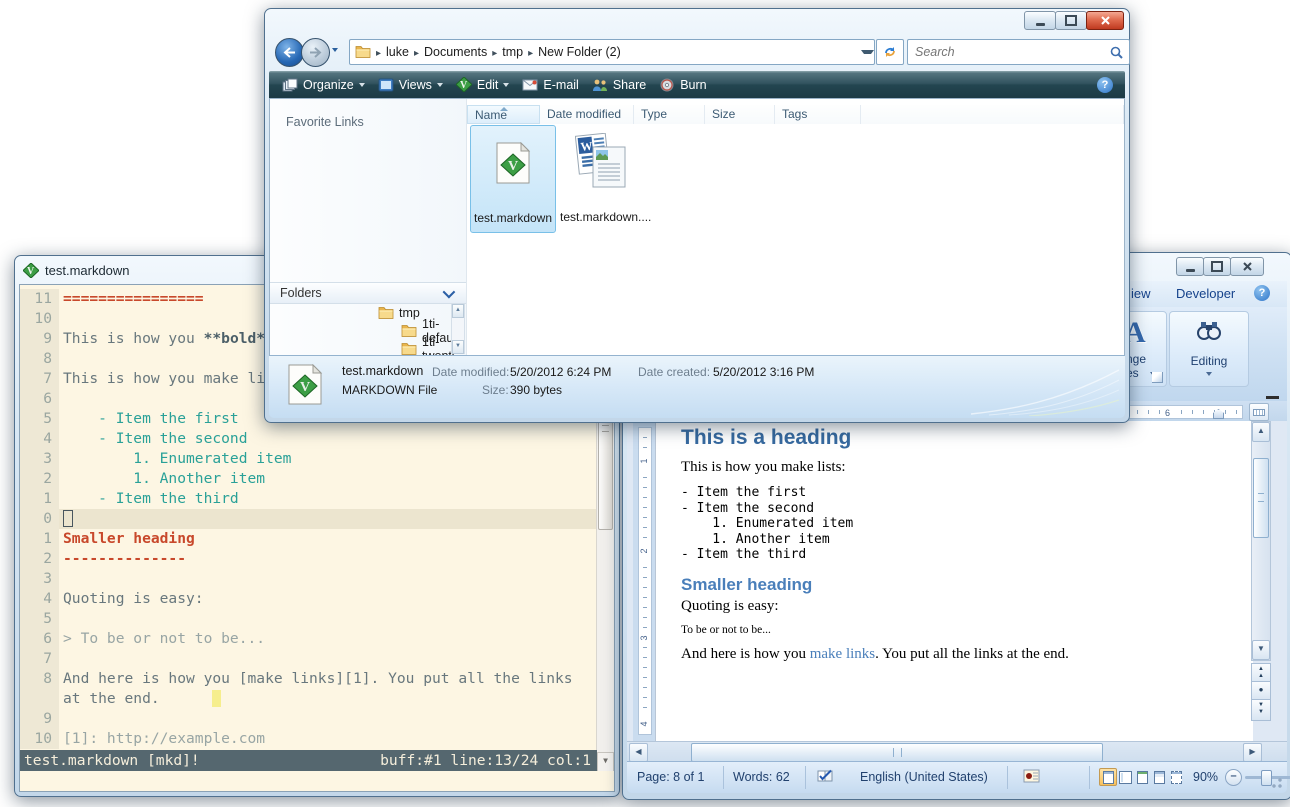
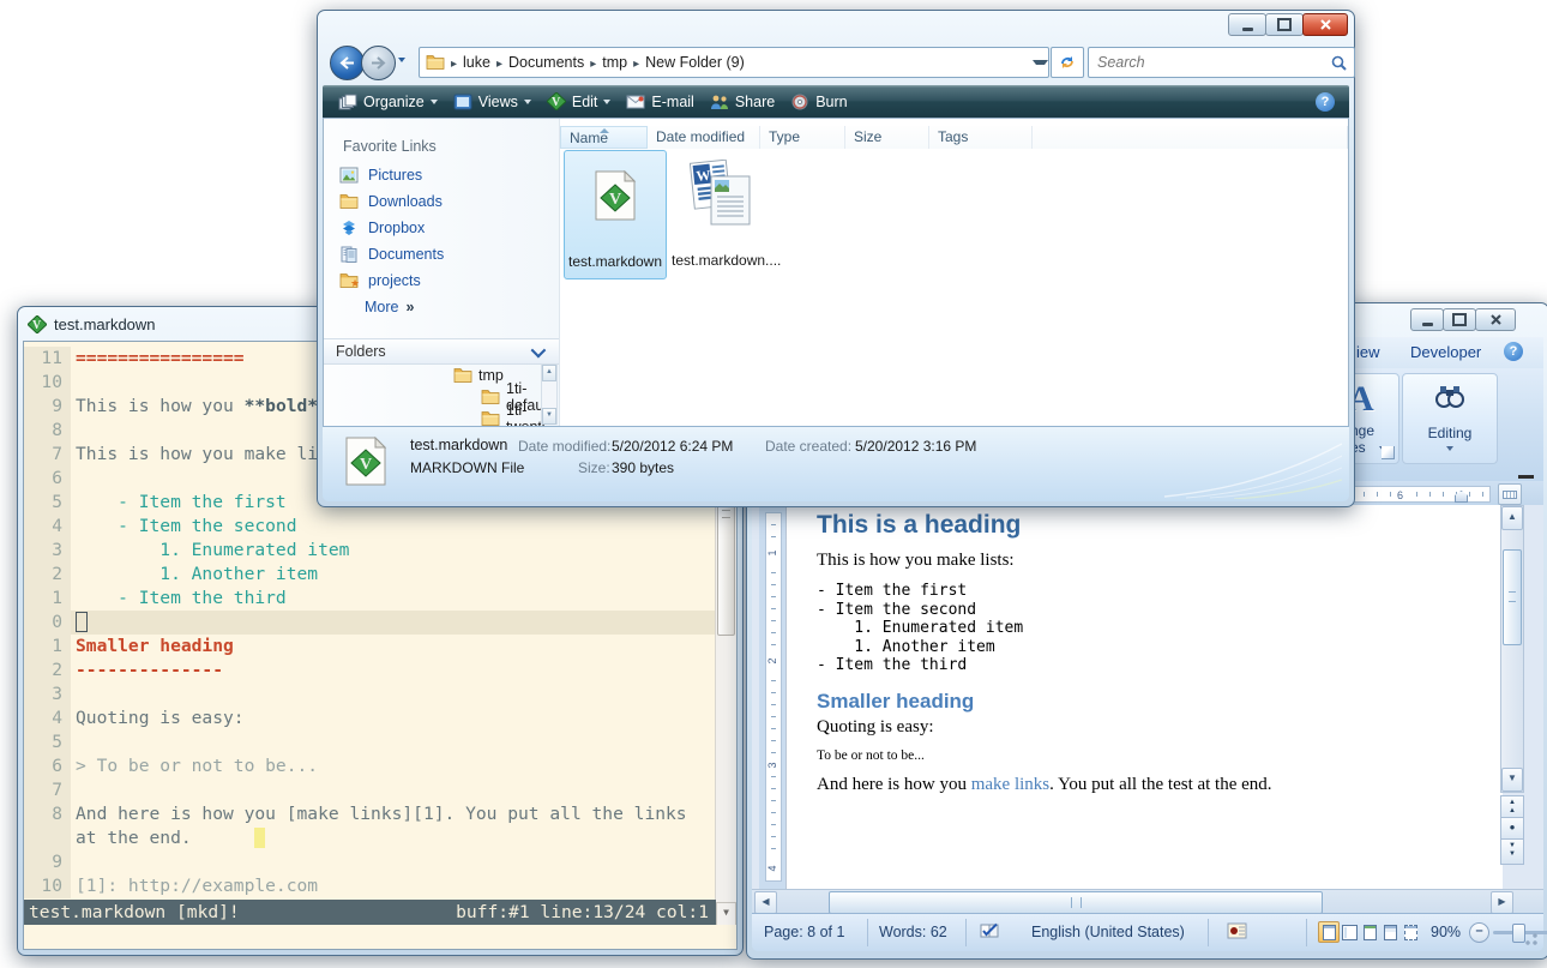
  V
  test.markdown
  11
  ================
  10
  9
  8
  7
  This is how you make li
  6
  5
  - Item the first
  4
  - Item the second
  3
  1. Enumerated item
  2
  1. Another item
  1
  - Item the third
  0
  1
  Smaller heading
  2
  --------------
  3
  4
  Quoting is easy:
  5
  6
  > To be or not to be...
  7
  8
  And here is how you [make links][1]. You put all the links
  at the end.
  9
  10
  [1]: http://example.com
  ▼
  test.markdown [mkd]!
  buff:#1 line:13/24 col:1
  iew
  Developer
  ?
  A
  Editing
  6
  This is a heading
  This is how you make lists:
  - Item the first
  - Item the second
  1. Enumerated item
  1. Another item
  - Item the third
  Smaller heading
  Quoting is easy:
  To be or not to be...
- And here is how you make links. You put all the links at the end.
+ And here is how you make links. You put all the test at the end.
  ▲
  ▼
  ●
  ◀
  ▶
  Page: 8 of 1
  Words: 62
  English (United States)
  90%
  –
- ▸ luke ▸ Documents ▸ tmp ▸ New Folder (2)
+ ▸ luke ▸ Documents ▸ tmp ▸ New Folder (9)
  Search
  Organize
  Views
  V
  Edit
  E-mail
  Share
  Burn
  ?
  Favorite Links
+ Pictures
+ Downloads
+ Dropbox
+ Documents
+ ★
+ projects
+ More
+ »
  Folders
  tmp
  1ti-defau
  Name
  Date modified
  Type
  Size
  Tags
  V
  test.markdown
  test.markdown....
  V
  test.markdown
  MARKDOWN File
  Date modified:
  5/20/2012 6:24 PM
  Size:
  390 bytes
  Date created:
  5/20/2012 3:16 PM
